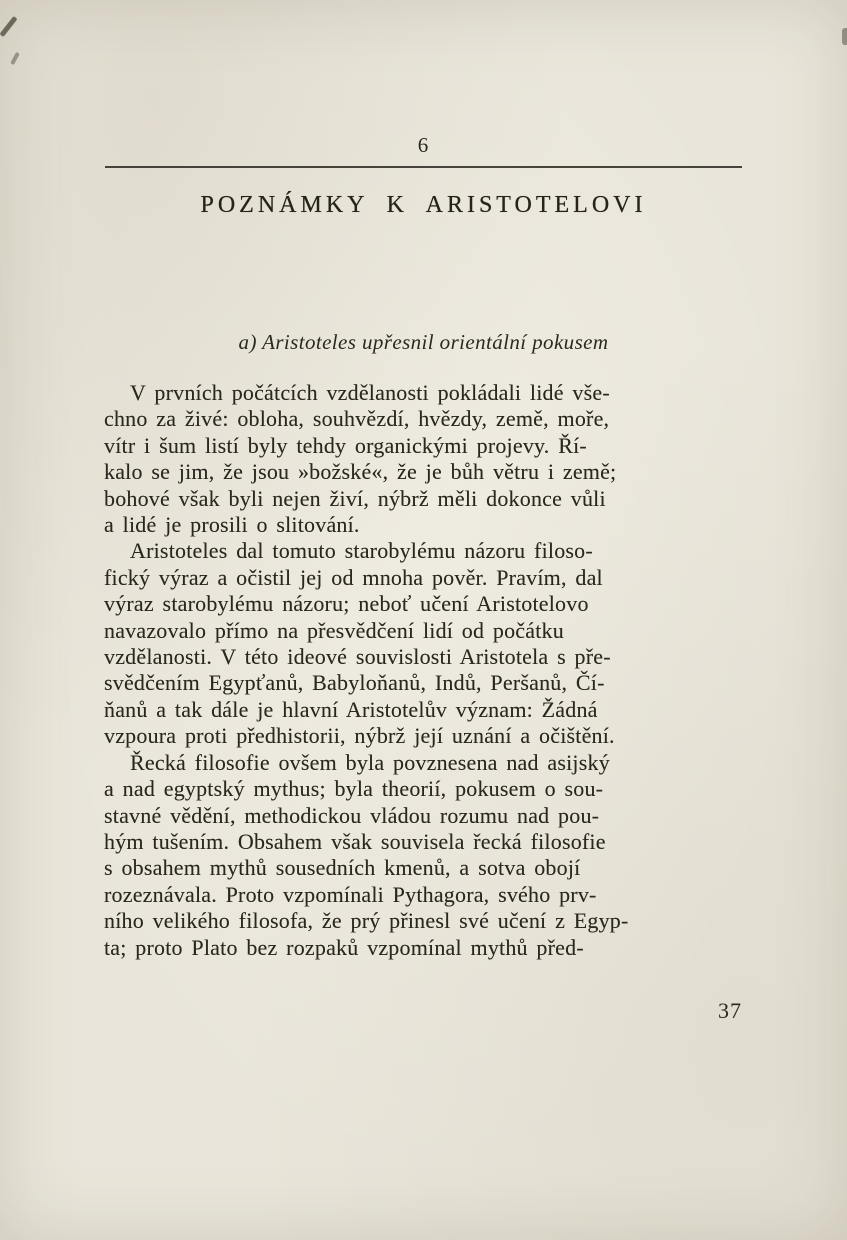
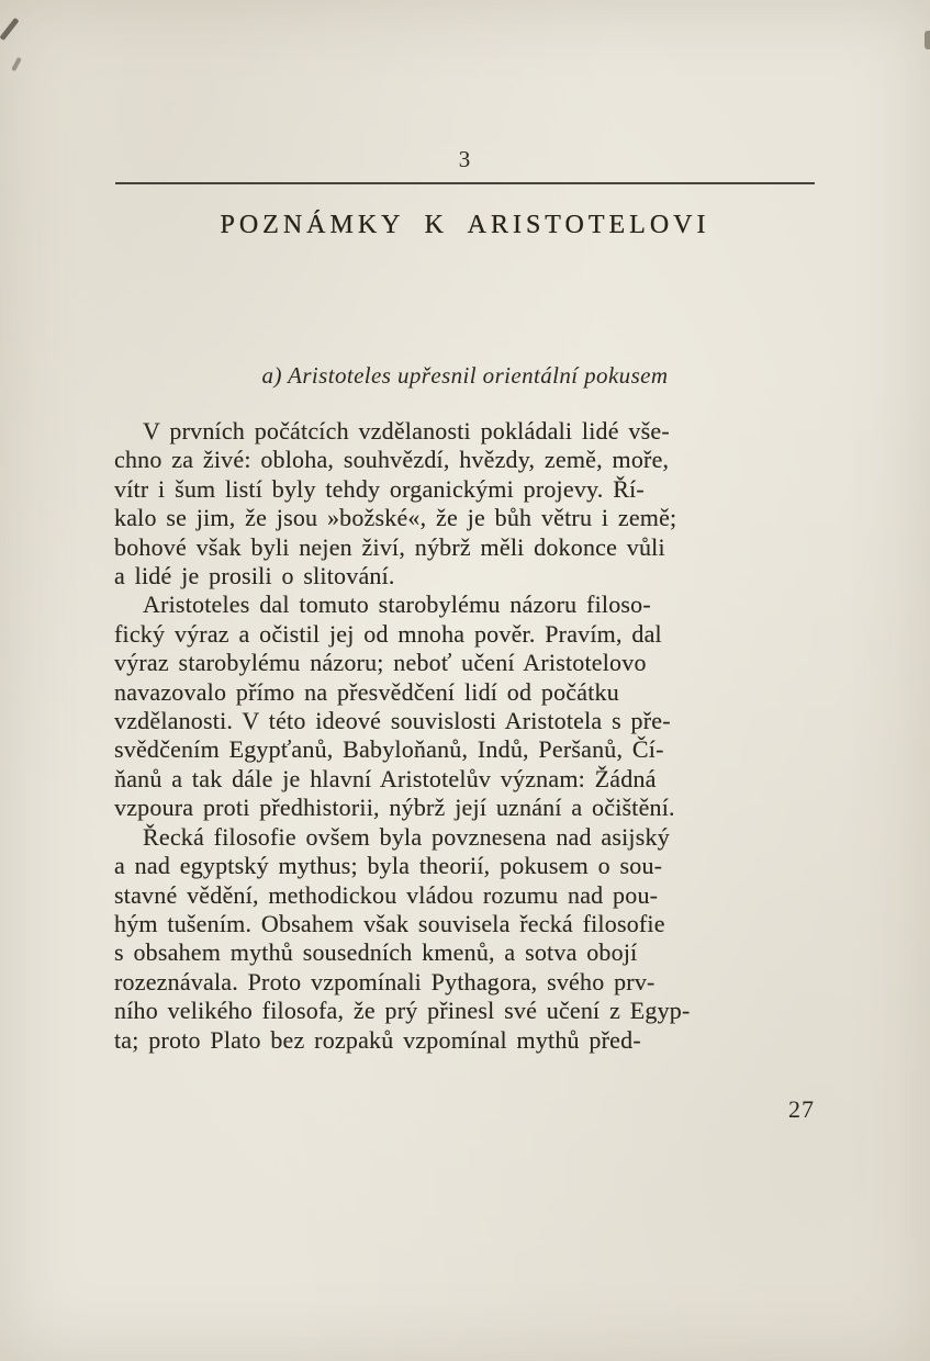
- 6
+ 3
  POZNÁMKY K ARISTOTELOVI
  a) Aristoteles upřesnil orientální pokusem
  V prvních počátcích vzdělanosti pokládali lidé vše-
  chno za živé: obloha, souhvězdí, hvězdy, země, moře,
  vítr i šum listí byly tehdy organickými projevy. Ří-
  kalo se jim, že jsou »božské«, že je bůh větru i země;
  bohové však byli nejen živí, nýbrž měli dokonce vůli
  a lidé je prosili o slitování.
  Aristoteles dal tomuto starobylému názoru filoso-
  fický výraz a očistil jej od mnoha pověr. Pravím, dal
  výraz starobylému názoru; neboť učení Aristotelovo
  navazovalo přímo na přesvědčení lidí od počátku
  vzdělanosti. V této ideové souvislosti Aristotela s pře-
  svědčením Egypťanů, Babyloňanů, Indů, Peršanů, Čí-
  ňanů a tak dále je hlavní Aristotelův význam: Žádná
  vzpoura proti předhistorii, nýbrž její uznání a očištění.
  Řecká filosofie ovšem byla povznesena nad asijský
  a nad egyptský mythus; byla theorií, pokusem o sou-
  stavné vědění, methodickou vládou rozumu nad pou-
  hým tušením. Obsahem však souvisela řecká filosofie
  s obsahem mythů sousedních kmenů, a sotva obojí
  rozeznávala. Proto vzpomínali Pythagora, svého prv-
  ního velikého filosofa, že prý přinesl své učení z Egyp-
  ta; proto Plato bez rozpaků vzpomínal mythů před-
- 37
+ 27
